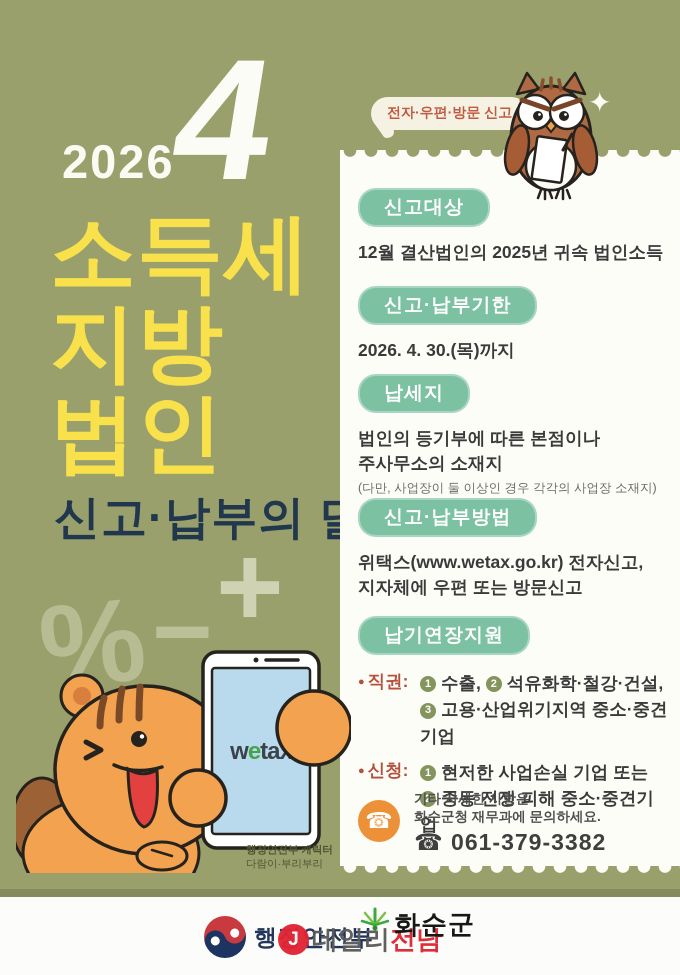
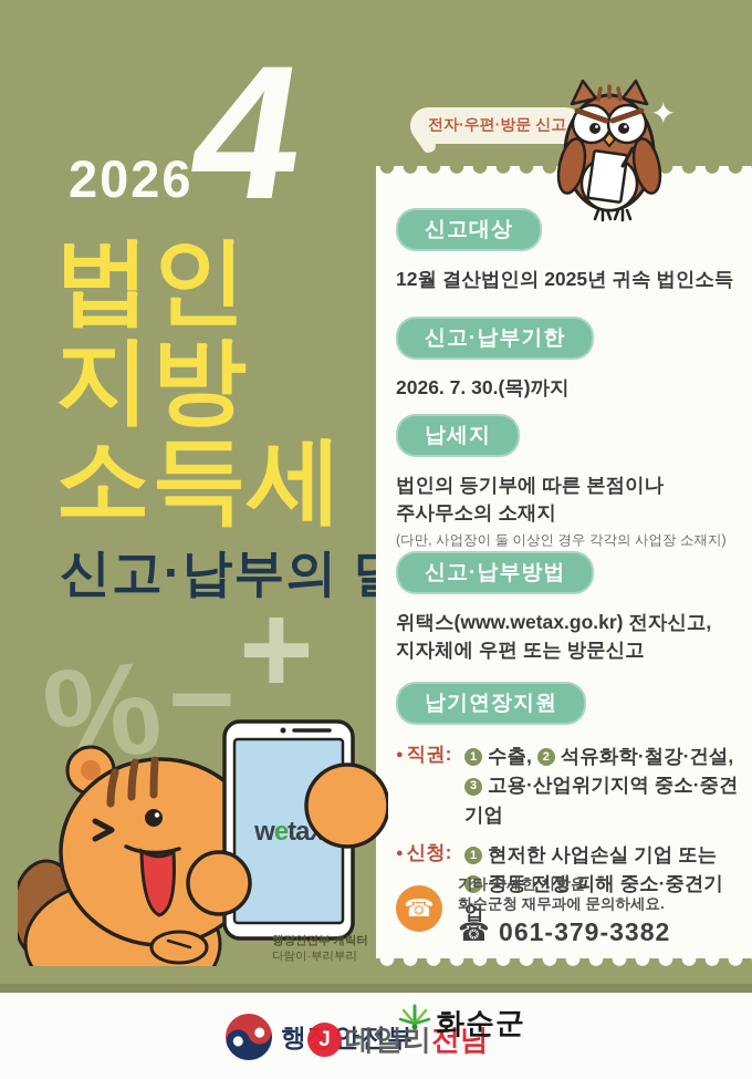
  −
  +
  2026
- 소득세
+ 법인
  지방
- 법인
+ 소득세
  신고·납부의
  신고대상
  12월 결산법인의 2025년 귀속 법인소득
  신고·납부기한
- 2026. 4. 30.(목)까지
+ 2026. 7. 30.(목)까지
  납세지
  법인의 등기부에 따른 본점이나
  주사무소의 소재지
  (다만, 사업장이 둘 이상인 경우 각각의 사업장 소재지)
  신고·납부방법
  위택스(www.wetax.go.kr) 전자신고,
  지자체에 우편 또는 방문신고
  납기연장지원
  ● 직권:
  1 수출, 2 석유화학·철강·건설,
  3 고용·산업위기지역 중소·중견기업
  ● 신청:
  1 현저한 사업손실 기업 또는
  2 중동 전쟁 피해 중소·중견기업
  ☎
  기타 자세한 사항은
  화순군청 재무과에 문의하세요.
  ☎ 061-379-3382
  전자·우편·방문 신고
  ✦
  weta
  행정안전부 캐릭터
  다람이·부리부리
  행안전부
  J
  데일리
  전남
  화순군
